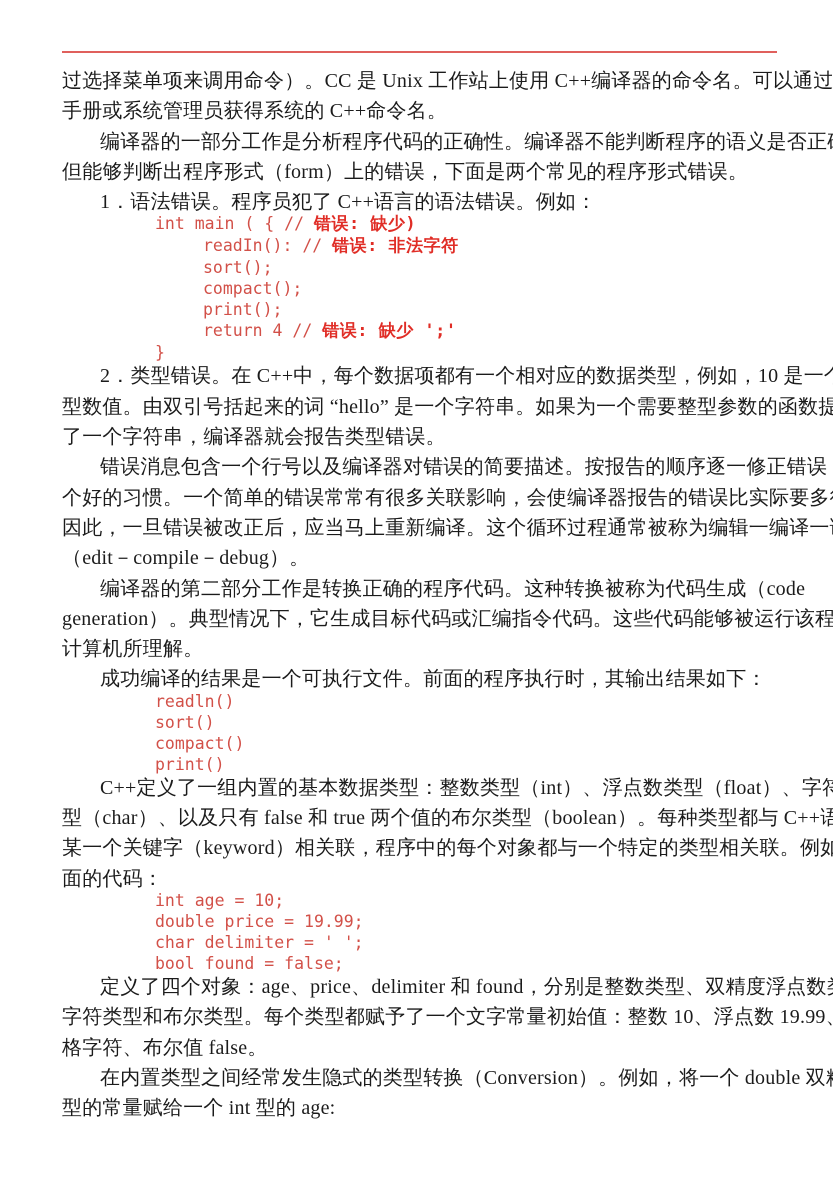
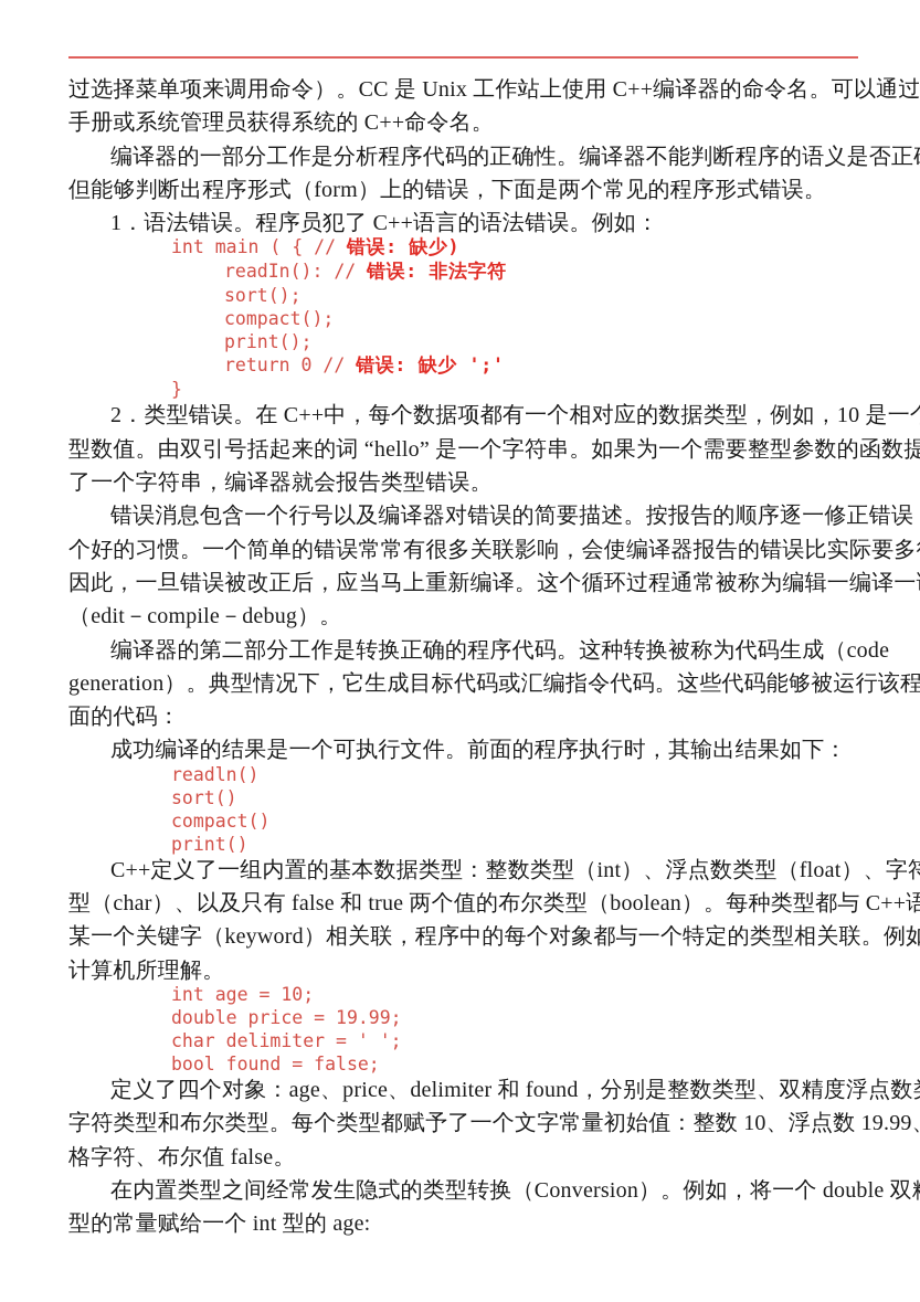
  过选择菜单项来调用命令）。CC 是 Unix 工作站上使用 C++编译器的命令名。可以通过
  手册或系统管理员获得系统的 C++命令名。
  编译器的一部分工作是分析程序代码的正确性。编译器不能判断程序的语义是否正
  但能够判断出程序形式（form）上的错误，下面是两个常见的程序形式错误。
  1．语法错误。程序员犯了 C++语言的语法错误。例如：
  int main ( { // 错误: 缺少)
  readIn(): // 错误: 非法字符
  sort();
  compact();
  print();
- return 4 // 错误: 缺少 ';'
+ return 0 // 错误: 缺少 ';'
  }
  2．类型错误。在 C++中，每个数据项都有一个相对应的数据类型，例如，10 是一
  型数值。由双引号括起来的词 “hello” 是一个字符串。如果为一个需要整型参数的函数提
  了一个字符串，编译器就会报告类型错误。
  错误消息包含一个行号以及编译器对错误的简要描述。按报告的顺序逐一修正错误
  个好的习惯。一个简单的错误常常有很多关联影响，会使编译器报告的错误比实际要多
  因此，一旦错误被改正后，应当马上重新编译。这个循环过程通常被称为编辑一编译一
  （edit－compile－debug）。
  编译器的第二部分工作是转换正确的程序代码。这种转换被称为代码生成（code
  generation）。典型情况下，它生成目标代码或汇编指令代码。这些代码能够被运行该程
- 计算机所理解。
+ 面的代码：
  成功编译的结果是一个可执行文件。前面的程序执行时，其输出结果如下：
  readln()
  sort()
  compact()
  print()
  C++定义了一组内置的基本数据类型：整数类型（int）、浮点数类型（float）、字符
  型（char）、以及只有 false 和 true 两个值的布尔类型（boolean）。每种类型都与 C++语
  某一个关键字（keyword）相关联，程序中的每个对象都与一个特定的类型相关联。例如
- 面的代码：
+ 计算机所理解。
  int age = 10;
  double price = 19.99;
  char delimiter = ' ';
  bool found = false;
  定义了四个对象：age、price、delimiter 和 found，分别是整数类型、双精度浮点数
  字符类型和布尔类型。每个类型都赋予了一个文字常量初始值：整数 10、浮点数 19.99
  格字符、布尔值 false。
  在内置类型之间经常发生隐式的类型转换（Conversion）。例如，将一个 double 双
  型的常量赋给一个 int 型的 age:
